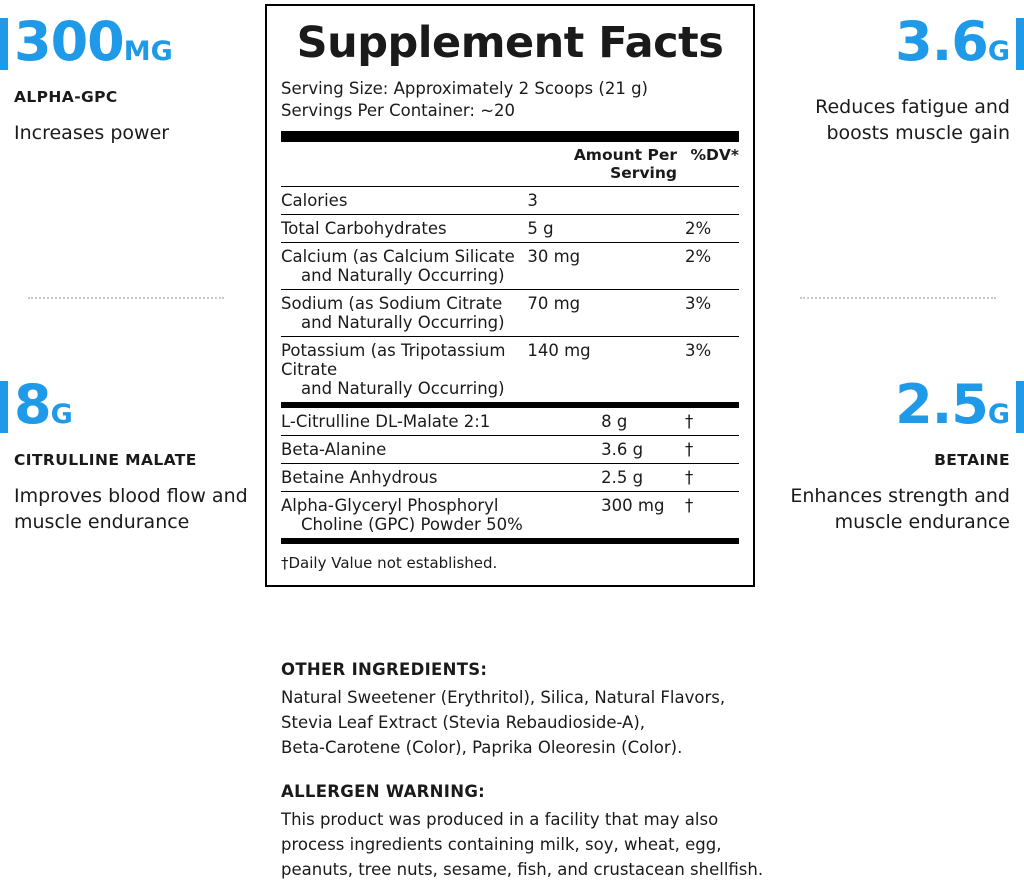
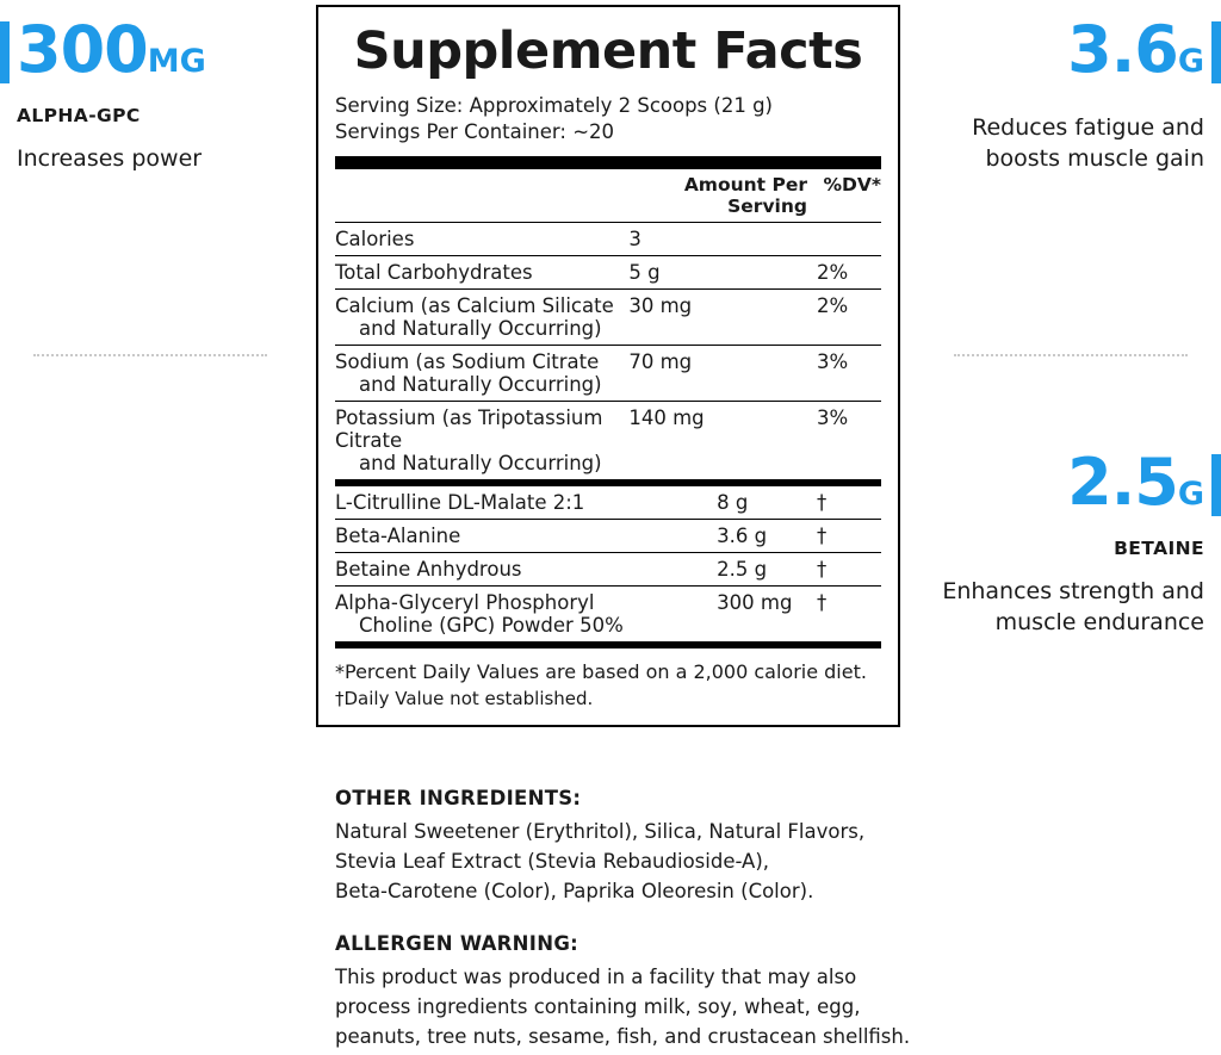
  300MG
  ALPHA-GPC
  Increases power
- 8G
- CITRULLINE MALATE
- Improves blood flow and muscle endurance
  3.6G
  Reduces fatigue and boosts muscle gain
  2.5G
  BETAINE
  Enhances strength and muscle endurance
  Supplement Facts
  Serving Size: Approximately 2 Scoops (21 g)
  Servings Per Container: ~20
  	Amount Per Serving	%DV*
  Calories	3
  Total Carbohydrates	5 g	2%
  Calcium (as Calcium Silicate and Naturally Occurring)	30 mg	2%
  Sodium (as Sodium Citrate and Naturally Occurring)	70 mg	3%
  Potassium (as Tripotassium Citrate and Naturally Occurring)	140 mg	3%
  L-Citrulline DL-Malate 2:1	8 g	†
  Beta-Alanine	3.6 g	†
  Betaine Anhydrous	2.5 g	†
  Alpha-Glyceryl Phosphoryl Choline (GPC) Powder 50%	300 mg	†
+ *Percent Daily Values are based on a 2,000 calorie diet.
  †Daily Value not established.
  OTHER INGREDIENTS:
  Natural Sweetener (Erythritol), Silica, Natural Flavors,
  Stevia Leaf Extract (Stevia Rebaudioside-A),
  Beta-Carotene (Color), Paprika Oleoresin (Color).
  ALLERGEN WARNING:
  This product was produced in a facility that may also
  process ingredients containing milk, soy, wheat, egg,
  peanuts, tree nuts, sesame, fish, and crustacean shellfish.
